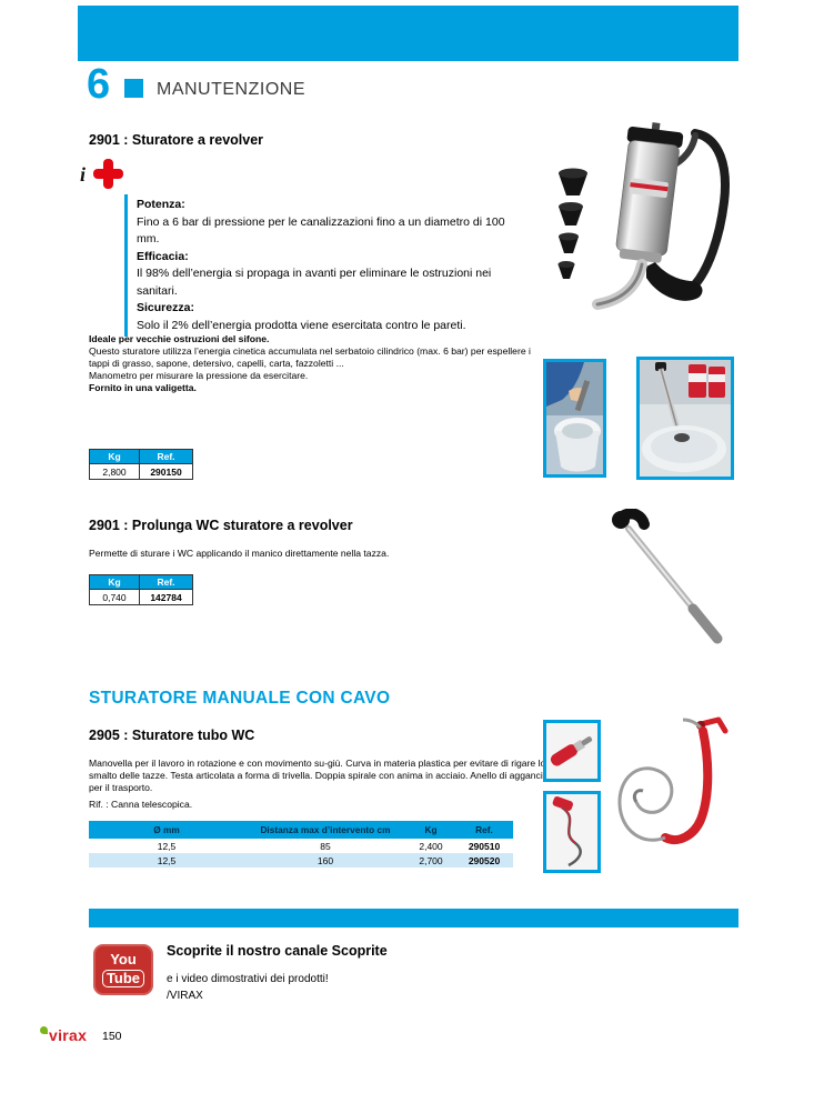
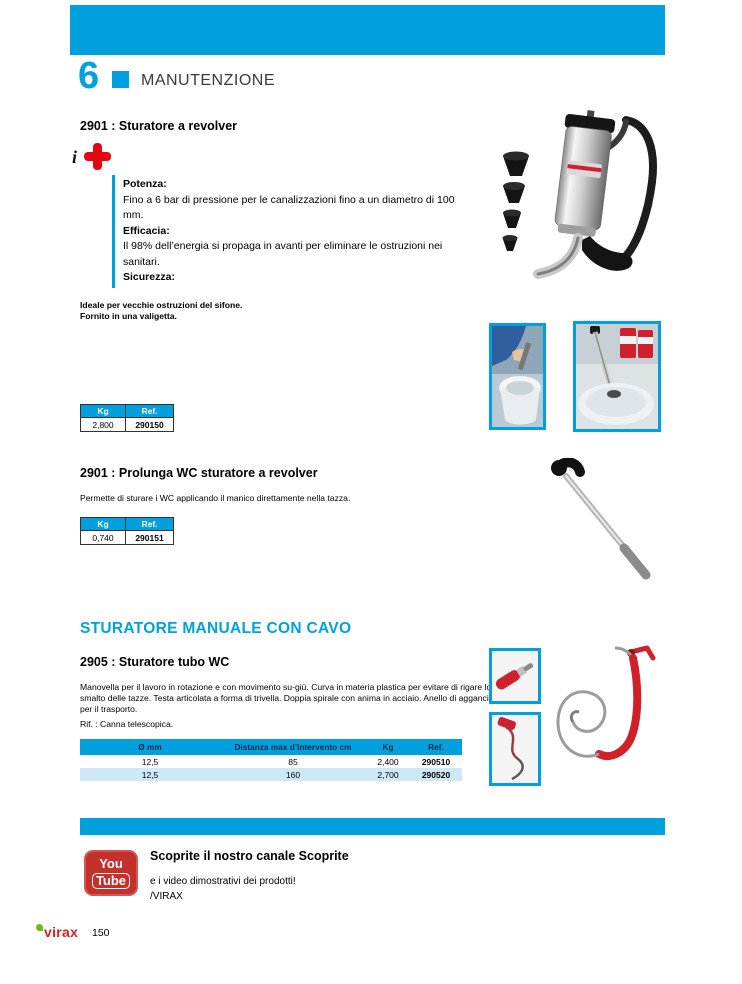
  6
  MANUTENZIONE
  2901 : Sturatore a revolver
  i
  Potenza:
  Fino a 6 bar di pressione per le canalizzazioni fino a un diametro di 100 mm.
  Efficacia:
  Il 98% dell’energia si propaga in avanti per eliminare le ostruzioni nei sanitari.
  Sicurezza:
- Solo il 2% dell’energia prodotta viene esercitata contro le pareti.
  Ideale per vecchie ostruzioni del sifone.
- Questo sturatore utilizza l’energia cinetica accumulata nel serbatoio cilindrico (max. 6 bar) per espellere i tappi di grasso, sapone, detersivo, capelli, carta, fazzoletti ...
- Manometro per misurare la pressione da esercitare.
  Fornito in una valigetta.
  Kg	Ref.
  2,800	290150
  2901 : Prolunga WC sturatore a revolver
  Permette di sturare i WC applicando il manico direttamente nella tazza.
  Kg	Ref.
- 0,740	142784
+ 0,740	290151
  STURATORE MANUALE CON CAVO
  2905 : Sturatore tubo WC
  Manovella per il lavoro in rotazione e con movimento su-giù. Curva in materia plastica per evitare di rigare l smalto delle tazze. Testa articolata a forma di trivella. Doppia spirale con anima in acciaio. Anello di agganci per il trasporto.
  Rif. : Canna telescopica.
  Ø mm	Distanza max d’intervento cm	Kg	Ref.
  12,5	85	2,400	290510
  12,5	160	2,700	290520
  You
  Tube
  Scoprite il nostro canale Scoprite
  e i video dimostrativi dei prodotti!
  /VIRAX
  virax
  150
